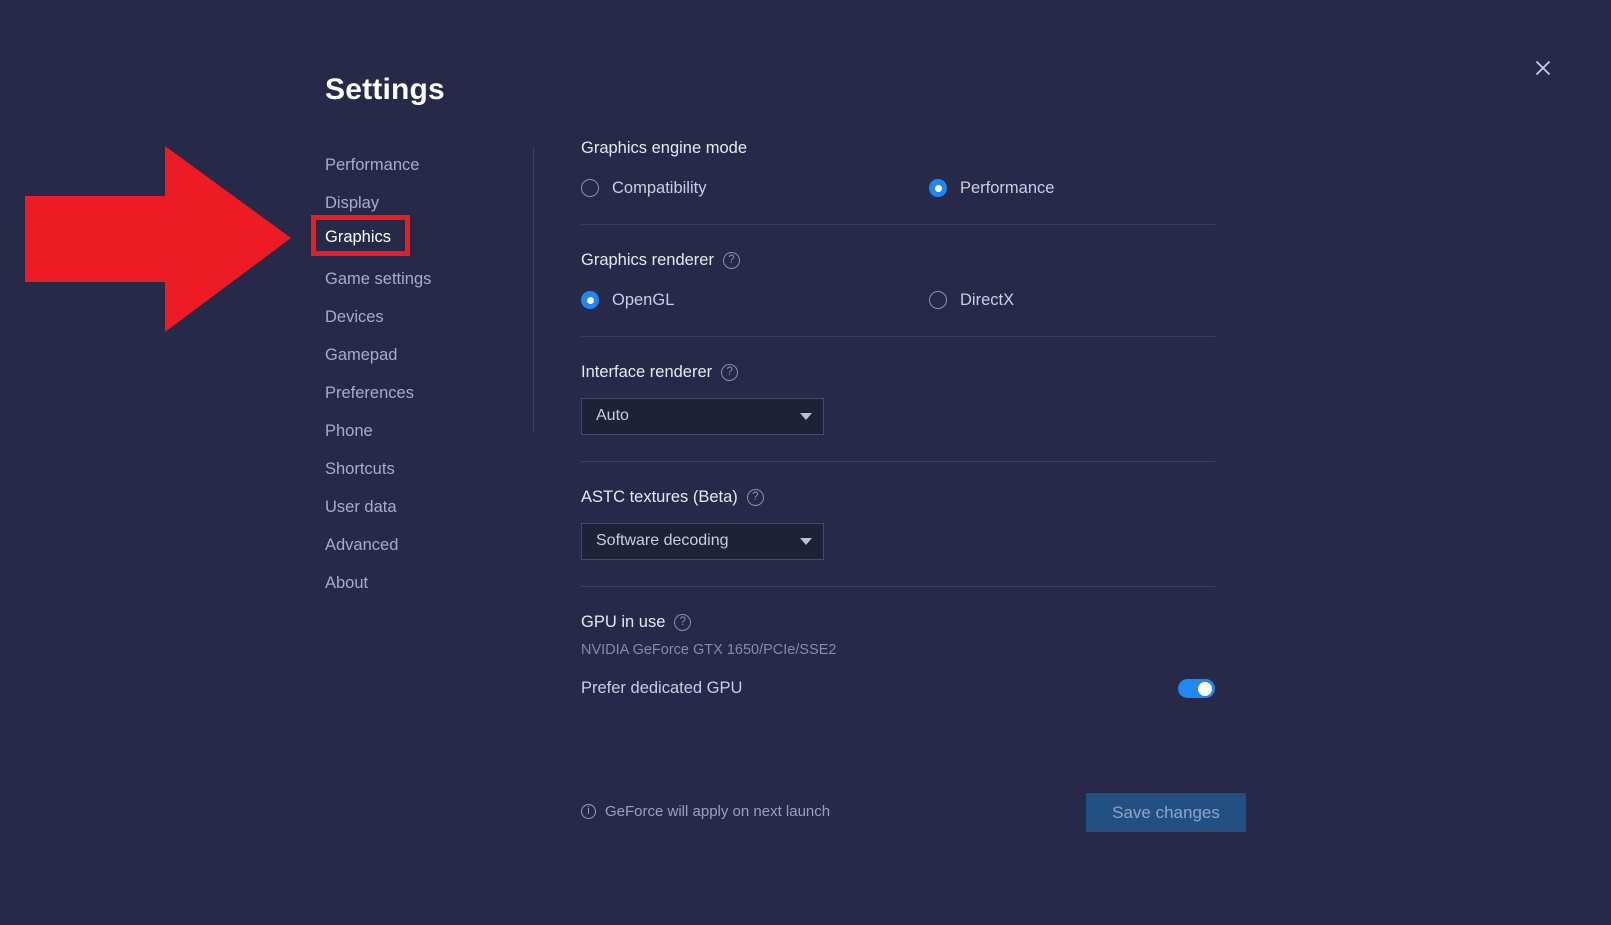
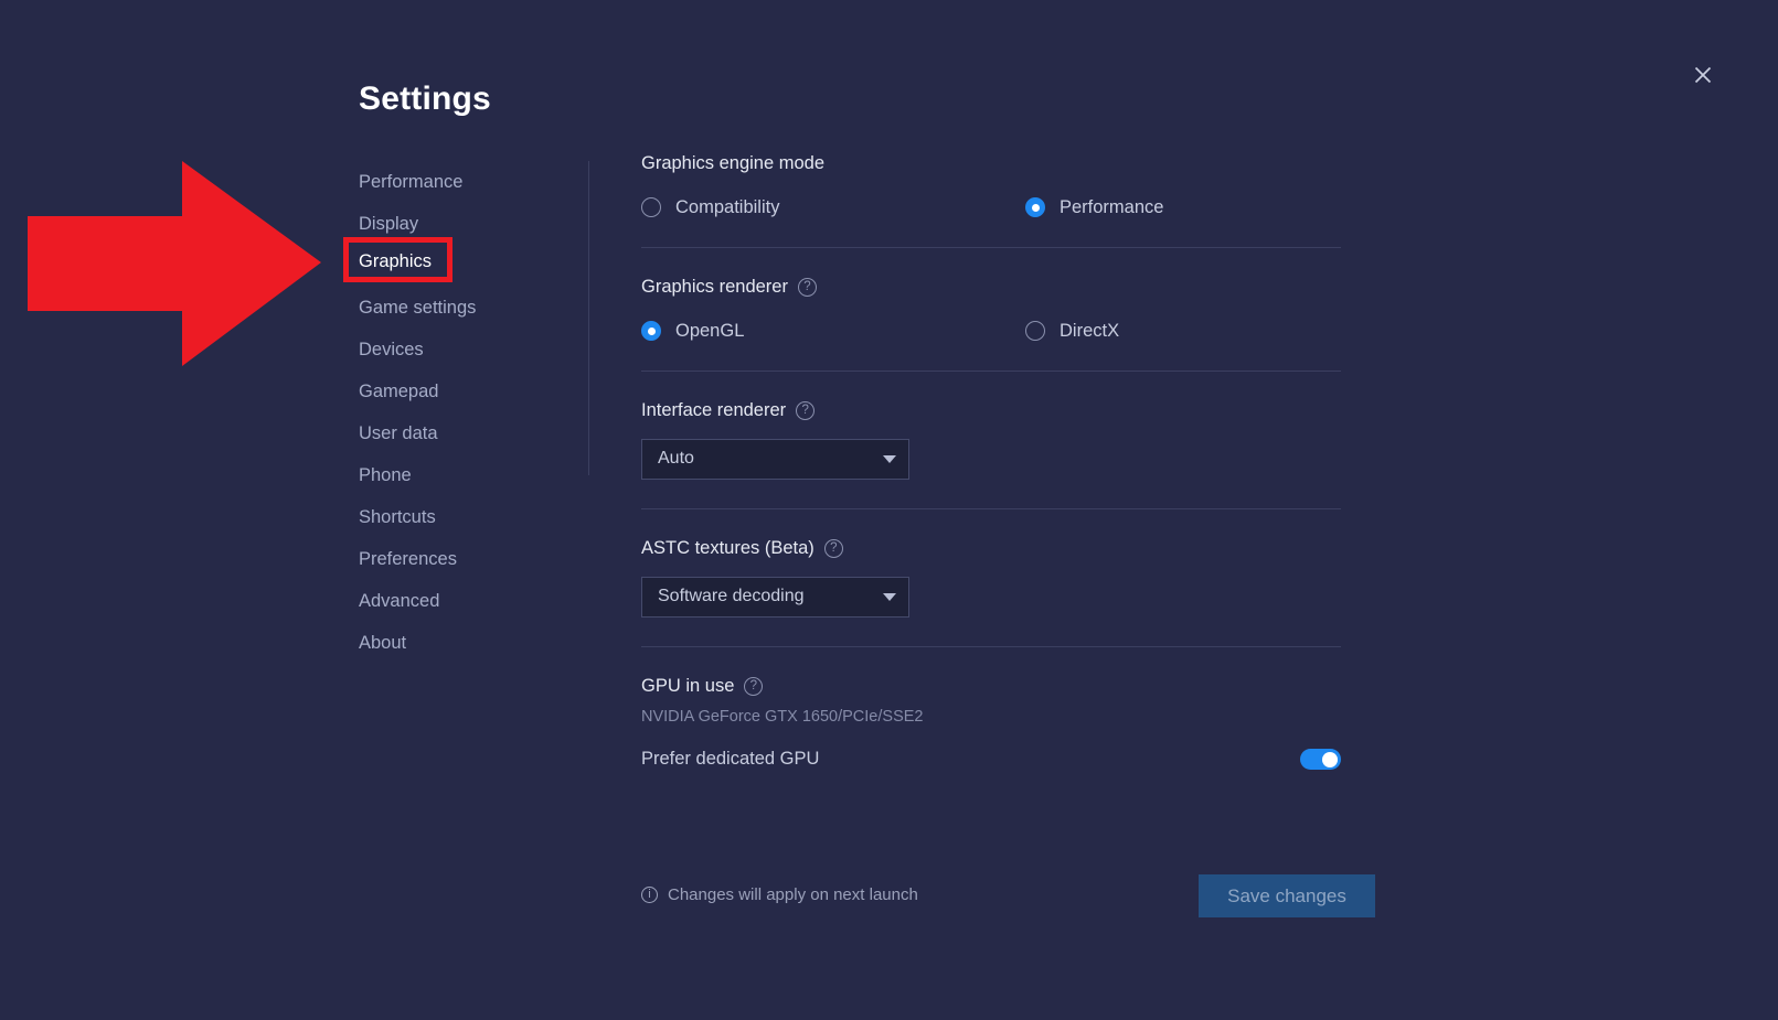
  Settings
  Performance
  Display
  Graphics
  Game settings
  Devices
  Gamepad
- Preferences
+ User data
  Phone
  Shortcuts
- User data
+ Preferences
  Advanced
  About
  Graphics engine mode
  Compatibility
  Performance
  Graphics renderer
  ?
  OpenGL
  DirectX
  Interface renderer
  ?
  Auto
  ASTC textures (Beta)
  ?
  Software decoding
  GPU in use
  ?
  NVIDIA GeForce GTX 1650/PCIe/SSE2
  Prefer dedicated GPU
  i
- GeForce will apply on next launch
+ Changes will apply on next launch
  Save changes
